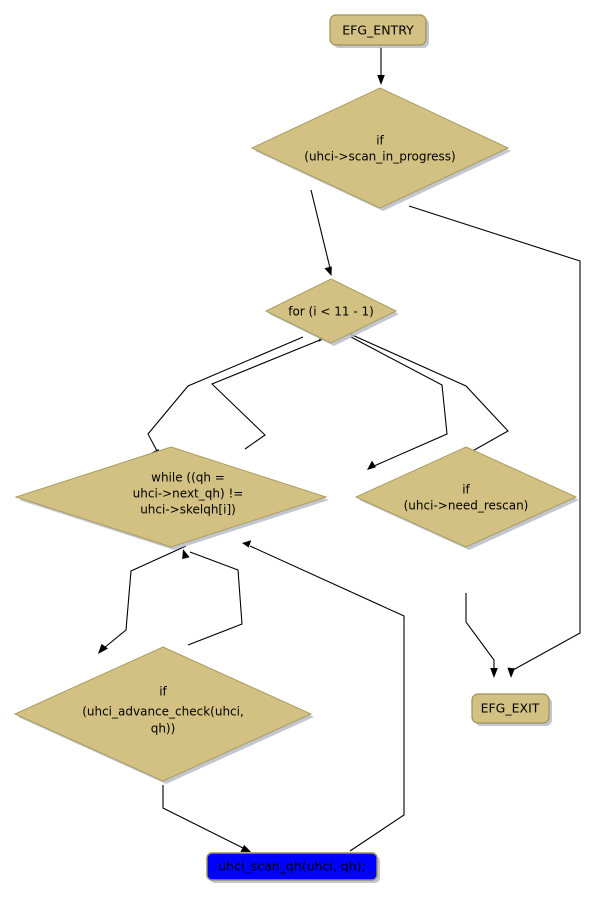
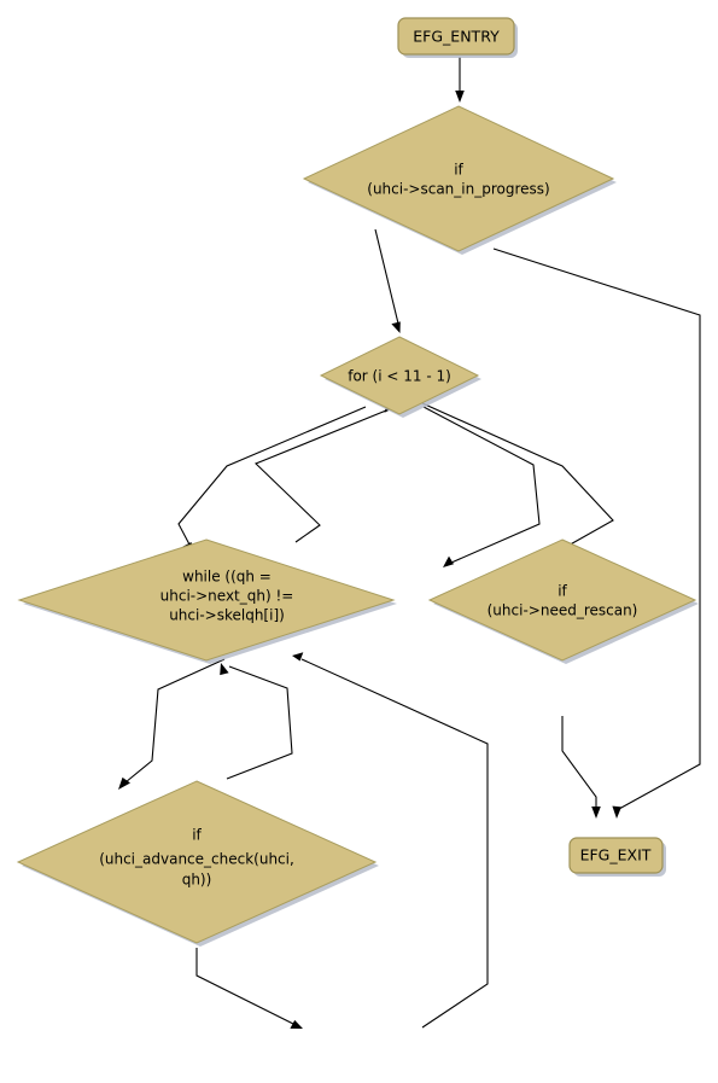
  EFG_ENTRY
  if
  (uhci->scan_in_progress)
  for (i < 11 - 1)
  while ((qh =
  uhci->next_qh) !=
  uhci->skelqh[i])
  if
  (uhci->need_rescan)
  if
  (uhci_advance_check(uhci,
  qh))
- uhci_scan_qh(uhci, qh);
  EFG_EXIT
